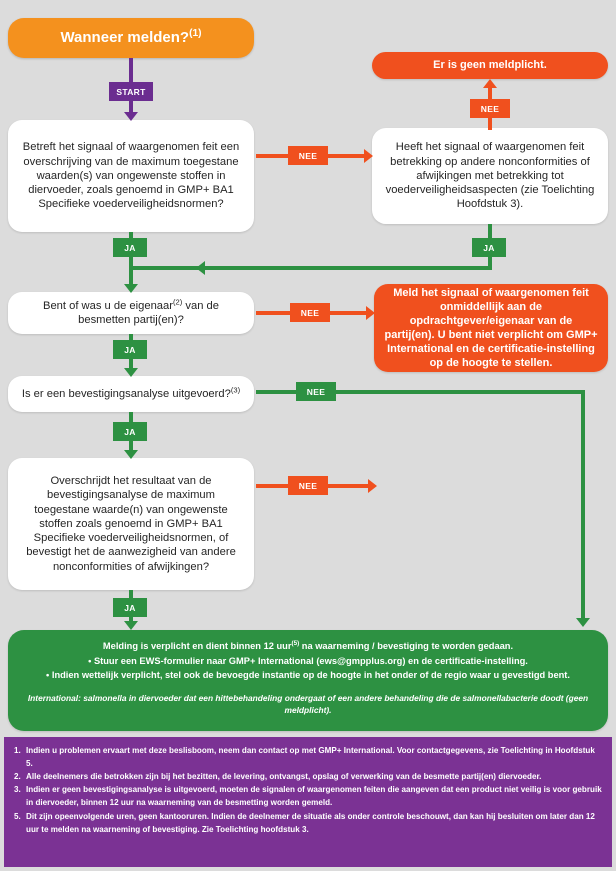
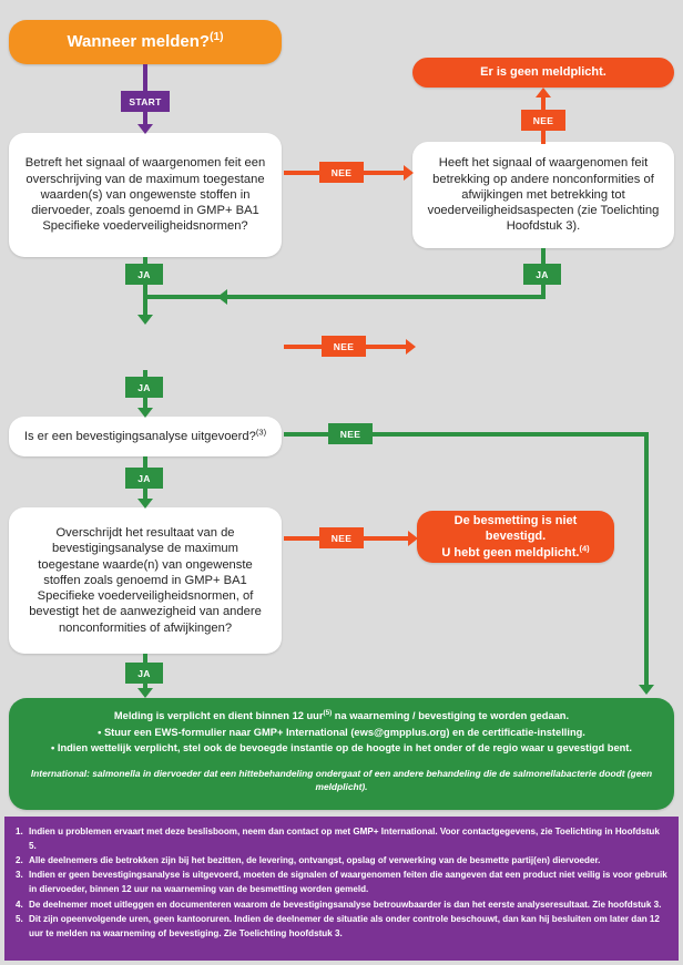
  Wanneer melden?(1)
  START
  Betreft het signaal of waargenomen feit een overschrijving van de maximum toegestane waarden(s) van ongewenste stoffen in diervoeder, zoals genoemd in GMP+ BA1 Specifieke voederveiligheidsnormen?
  NEE
  Heeft het signaal of waargenomen feit betrekking op andere nonconformities of afwijkingen met betrekking tot voederveiligheidsaspecten (zie Toelichting Hoofdstuk 3).
  NEE
  Er is geen meldplicht.
  JA
  JA
- Bent of was u de eigenaar(2) van de besmetten partij(en)?
  NEE
- Meld het signaal of waargenomen feit onmiddellijk aan de opdrachtgever/eigenaar van de partij(en). U bent niet verplicht om GMP+ International en de certificatie-instelling op de hoogte te stellen.
  JA
  Is er een bevestigingsanalyse uitgevoerd?(3)
  NEE
  JA
  Overschrijdt het resultaat van de bevestigingsanalyse de maximum toegestane waarde(n) van ongewenste stoffen zoals genoemd in GMP+ BA1 Specifieke voederveiligheidsnormen, of bevestigt het de aanwezigheid van andere nonconformities of afwijkingen?
  NEE
+ De besmetting is niet bevestigd.
+ U hebt geen meldplicht.(4)
  JA
  Melding is verplicht en dient binnen 12 uur na waarneming / bevestiging te worden gedaan.
  • Stuur een EWS-formulier naar GMP+ International (ews@gmpplus.org) en de certificatie-instelling.
  • Indien wettelijk verplicht, stel ook de bevoegde instantie op de hoogte in het onder of de regio waar u gevestigd bent.
  International: salmonella in diervoeder dat een hittebehandeling ondergaat of een andere behandeling die de salmonellabacterie doodt (geen meldplicht).
  1. Indien u problemen ervaart met deze beslisboom, neem dan contact op met GMP+ International. Voor contactgegevens, zie Toelichting in Hoofdstuk 5.
  2. Alle deelnemers die betrokken zijn bij het bezitten, de levering, ontvangst, opslag of verwerking van de besmette partij(en) diervoeder.
  3. Indien er geen bevestigingsanalyse is uitgevoerd, moeten de signalen of waargenomen feiten die aangeven dat een product niet veilig is voor gebruik in diervoeder, binnen 12 uur na waarneming van de besmetting worden gemeld.
+ 4. De deelnemer moet uitleggen en documenteren waarom de bevestigingsanalyse betrouwbaarder is dan het eerste analyseresultaat. Zie hoofdstuk 3.
  5. Dit zijn opeenvolgende uren, geen kantooruren. Indien de deelnemer de situatie als onder controle beschouwt, dan kan hij besluiten om later dan 12 uur te melden na waarneming of bevestiging. Zie Toelichting hoofdstuk 3.
